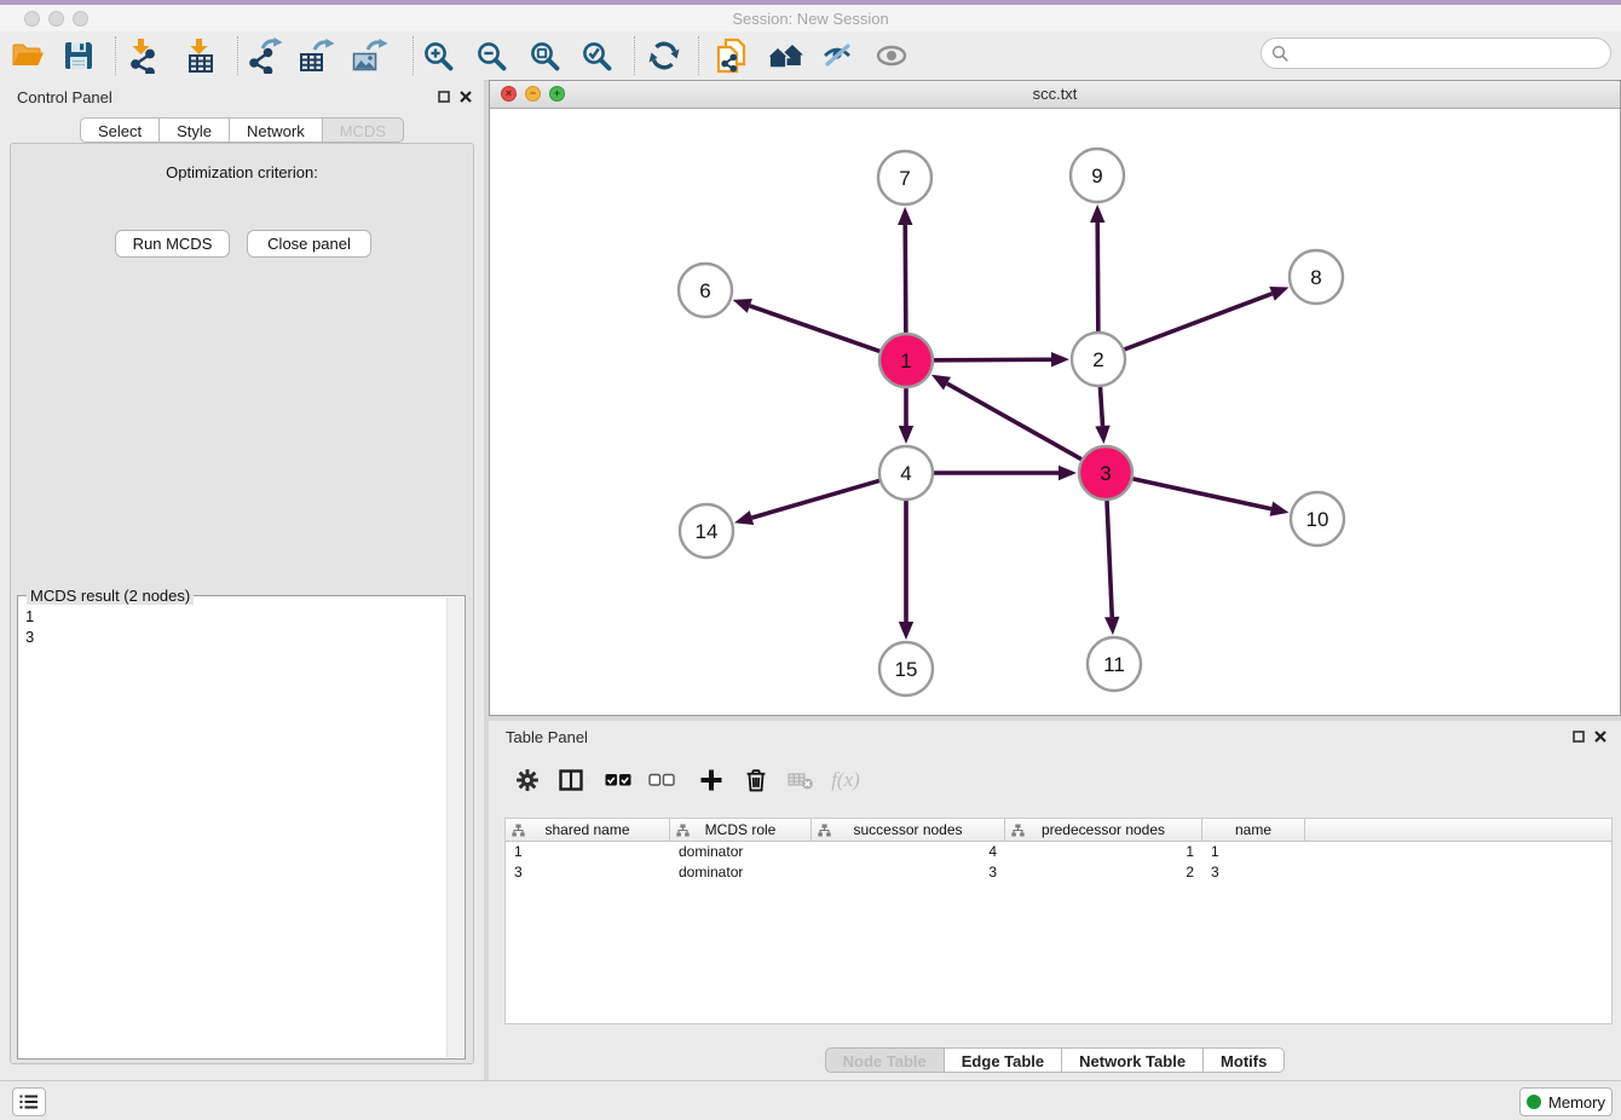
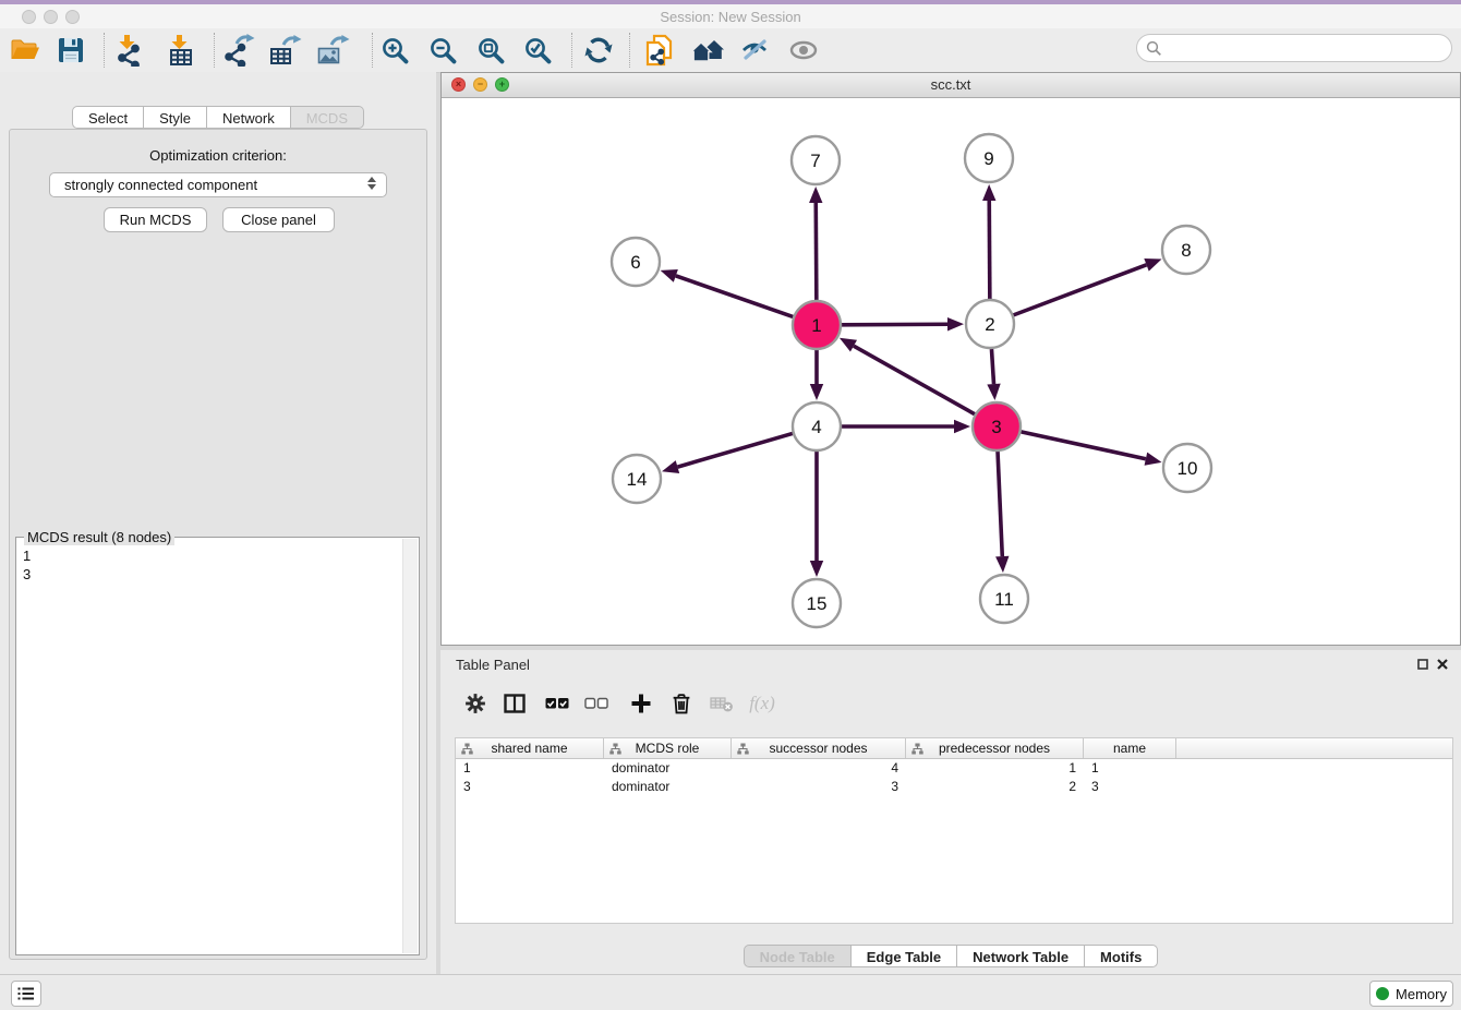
  Session: New Session
- Control Panel
  Select
  Style
  Network
  MCDS
  Optimization criterion:
+ strongly connected component
  Run MCDS
  Close panel
- MCDS result (2 nodes)
+ MCDS result (8 nodes)
  1
  3
  ×
  −
  +
  scc.txt
  7
  9
  6
  8
  1
  2
  4
  3
  14
  10
  15
  11
  Table Panel
  f(x)
  shared name
  MCDS role
  successor nodes
  predecessor nodes
  name
  1
  dominator
  4
  1
  1
  3
  dominator
  3
  2
  3
  Node Table
  Edge Table
  Network Table
  Motifs
  Memory
